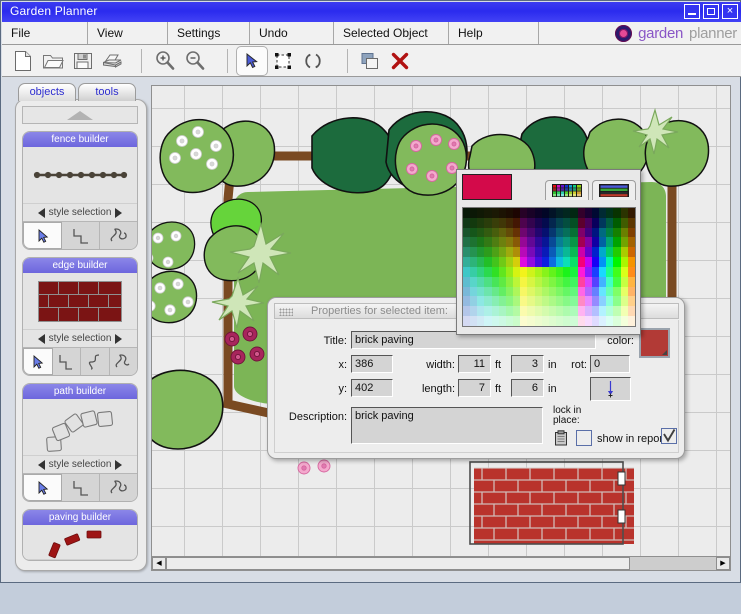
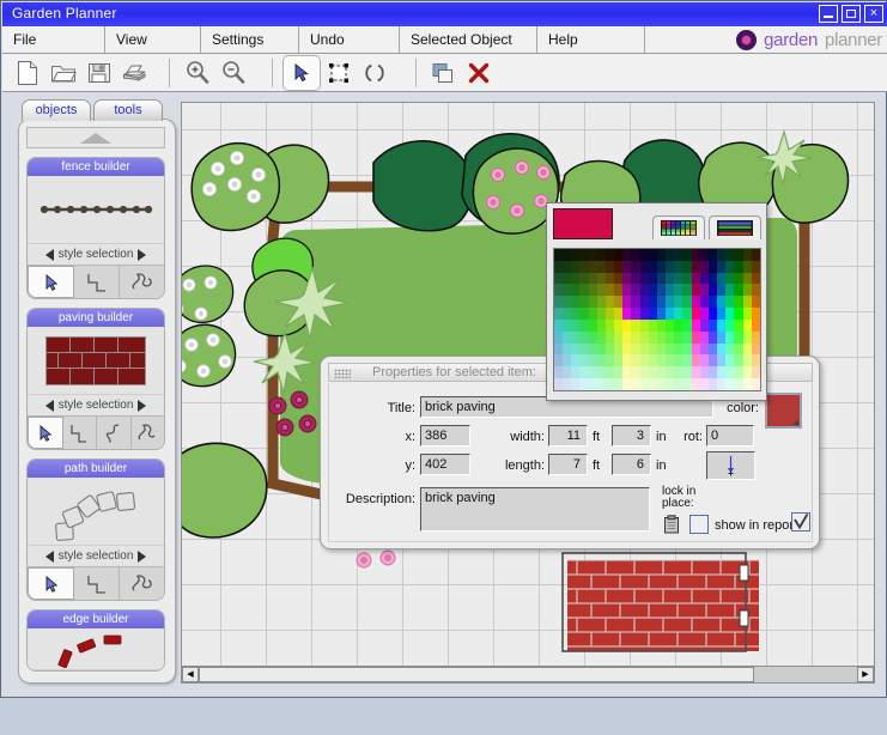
  Garden Planner
  ×
  File
  View
  Settings
  Undo
  Selected Object
  Help
  garden
  planner
  objects
  tools
  fence builder
  style selection
- edge builder
+ paving builder
  style selection
  path builder
  style selection
- paving builder
+ edge builder
  Properties for selected item:
  Title:
  brick paving
  x:
  386
  width:
  11
  ft
  3
  in
  rot:
  0
  y:
  402
  length:
  7
  ft
  6
  in
  Description:
  brick paving
  color:
  lock in
  place:
  show in repo
